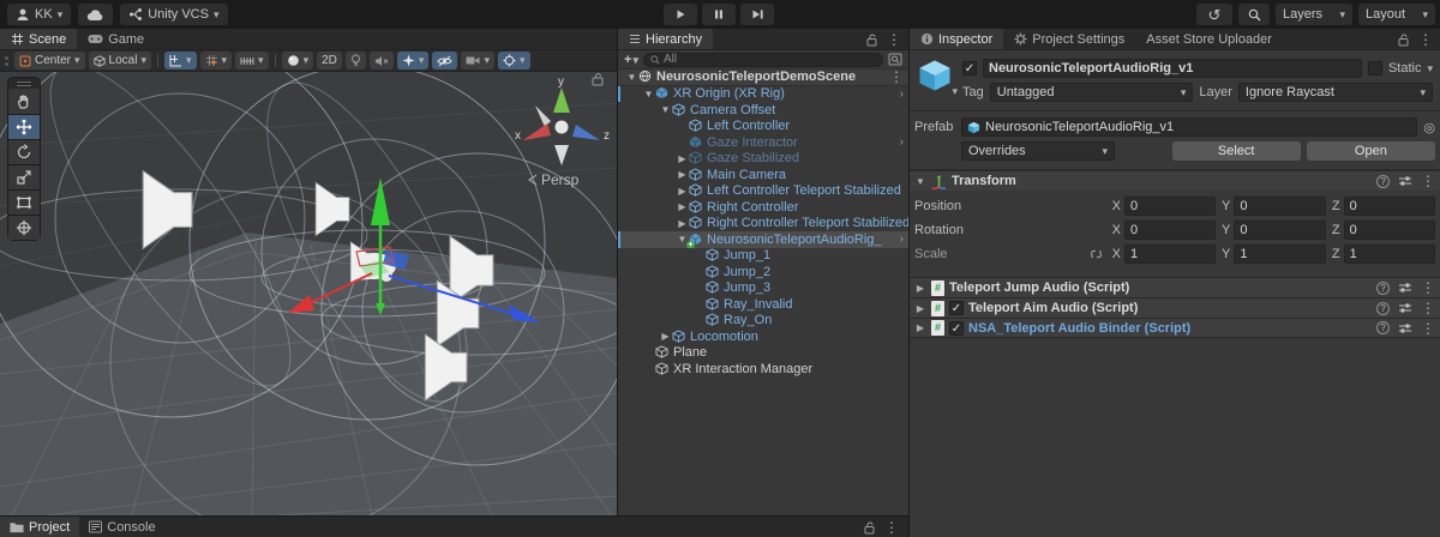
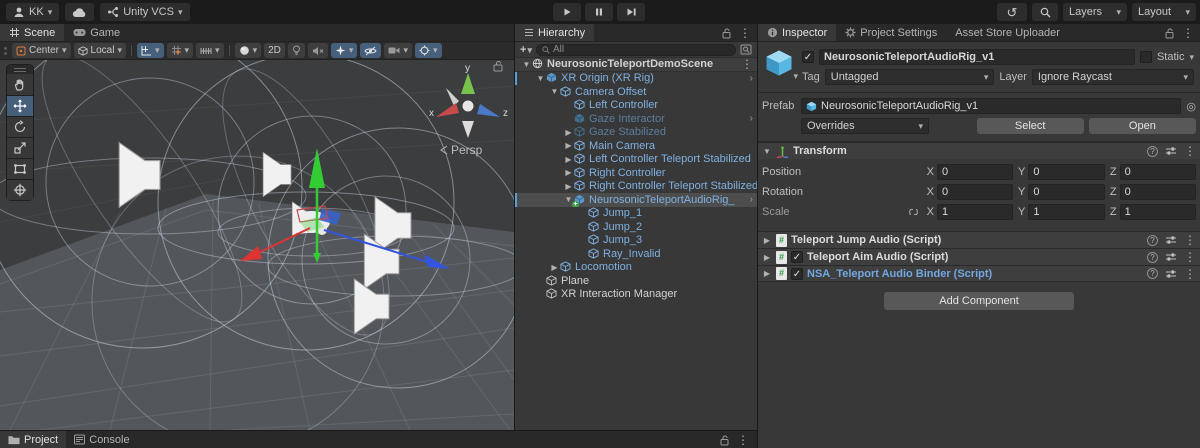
  KK
  Unity VCS
  ↺
  Layers
  Layout
  Scene
  Game
  Center
  Local
  2D
  y
  x
  z
  Persp
  Hierarchy
  +
  All
  ▼
  NeurosonicTeleportDemoScene
  ▼
  XR Origin (XR Rig)
  ›
  ▼
  Camera Offset
  Left Controller
  Gaze Interactor
  ›
  ▶
  Gaze Stabilized
  ▶
  Main Camera
  ▶
  Left Controller Teleport Stabilized
  ▶
  Right Controller
  ▶
  Right Controller Teleport Stabilized
  ▼
  NeurosonicTeleportAudioRig_
  ›
  Jump_1
  Jump_2
  Jump_3
  Ray_Invalid
- Ray_On
  ▶
  Locomotion
  Plane
  XR Interaction Manager
  Inspector
  Project Settings
  Asset Store Uploader
  NeurosonicTeleportAudioRig_v1
  Static
  Tag
  Untagged
  Layer
  Ignore Raycast
  Prefab
  NeurosonicTeleportAudioRig_v1
  ◎
  Overrides
  Select
  Open
  ▼
  Transform
  Position
  X
  0
  Y
  0
  Z
  0
  Rotation
  X
  0
  Y
  0
  Z
  0
  Scale
  X
  1
  Y
  1
  Z
  1
  ▶
  Teleport Jump Audio (Script)
  ▶
  Teleport Aim Audio (Script)
  ▶
  NSA_Teleport Audio Binder (Script)
+ Add Component
  Project
  Console
